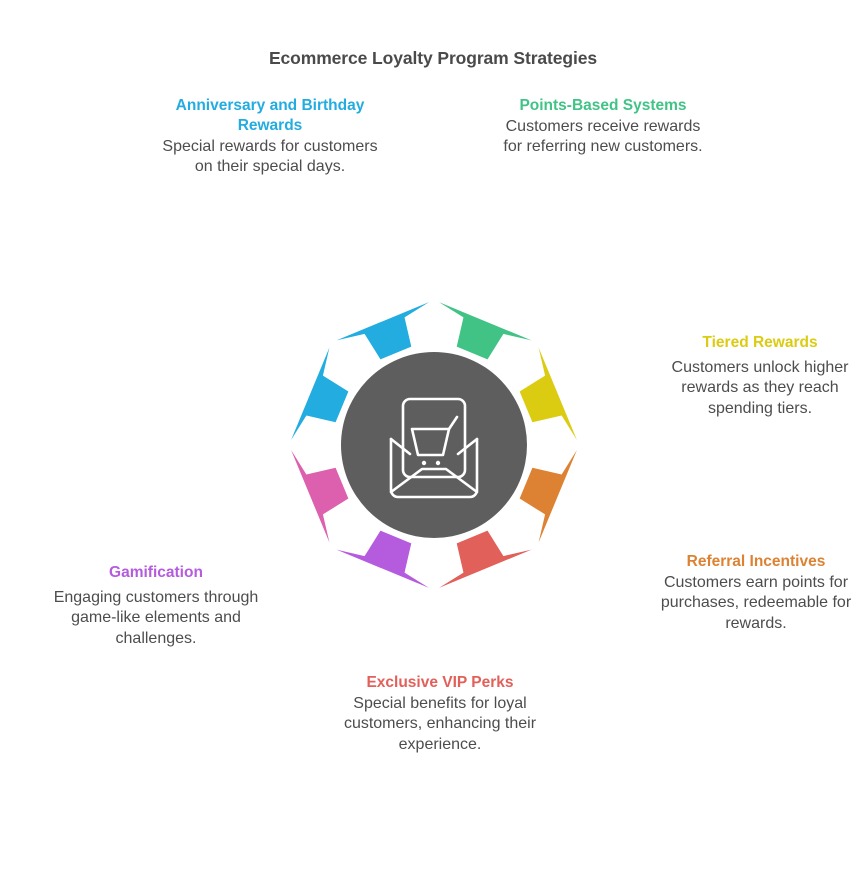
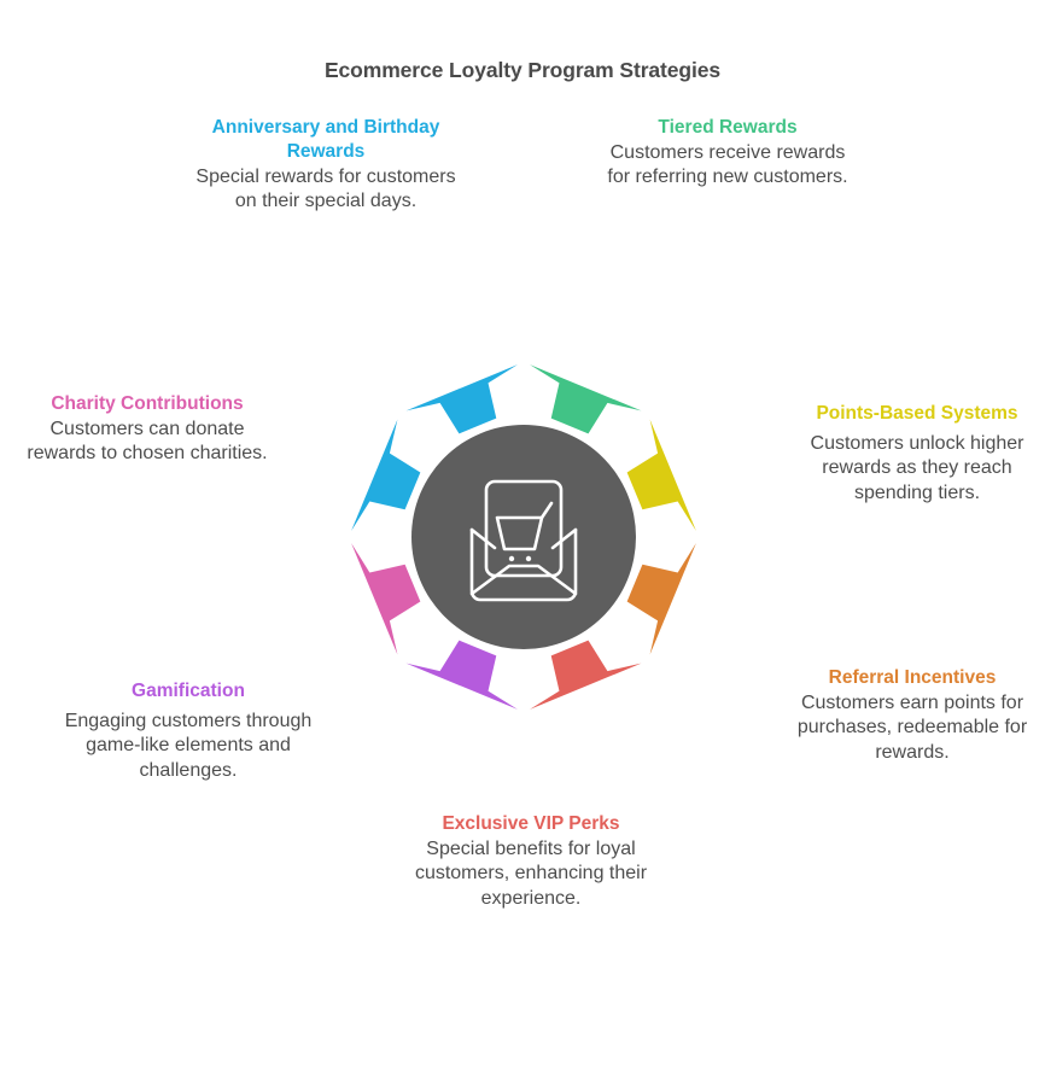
  Ecommerce Loyalty Program Strategies
  Anniversary and Birthday Rewards
  Special rewards for customers on their special days.
- Points-Based Systems
+ Tiered Rewards
  Customers receive rewards for referring new customers.
- Tiered Rewards
+ Points-Based Systems
  Customers unlock higher rewards as they reach spending tiers.
  Referral Incentives
  Customers earn points for purchases, redeemable for rewards.
  Exclusive VIP Perks
  Special benefits for loyal customers, enhancing their experience.
  Gamification
  Engaging customers through game-like elements and challenges.
+ Charity Contributions
+ Customers can donate rewards to chosen charities.
